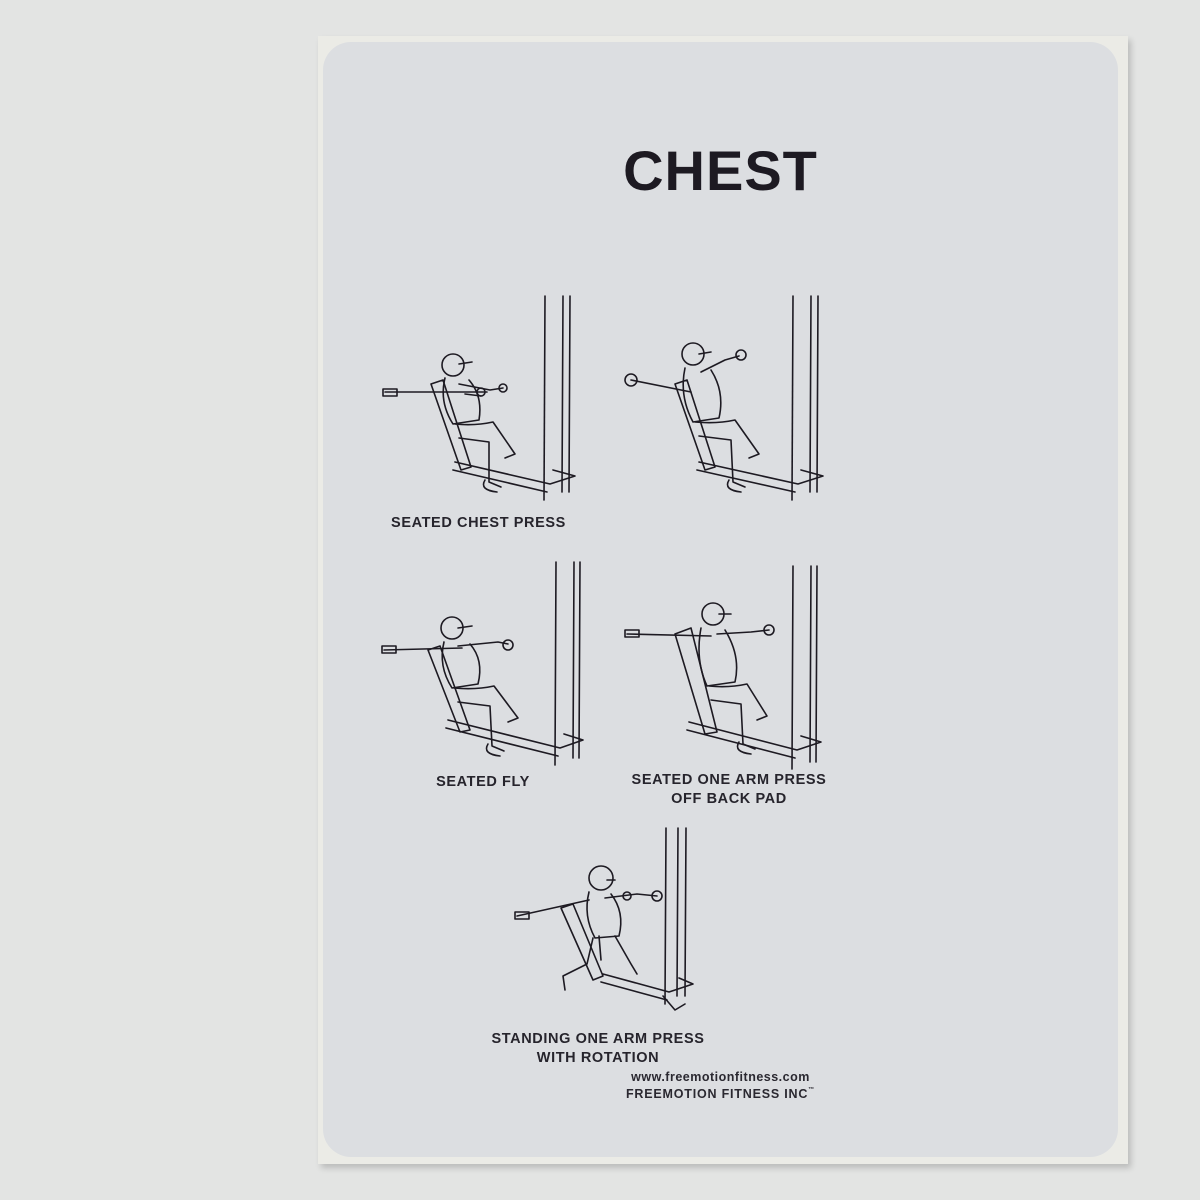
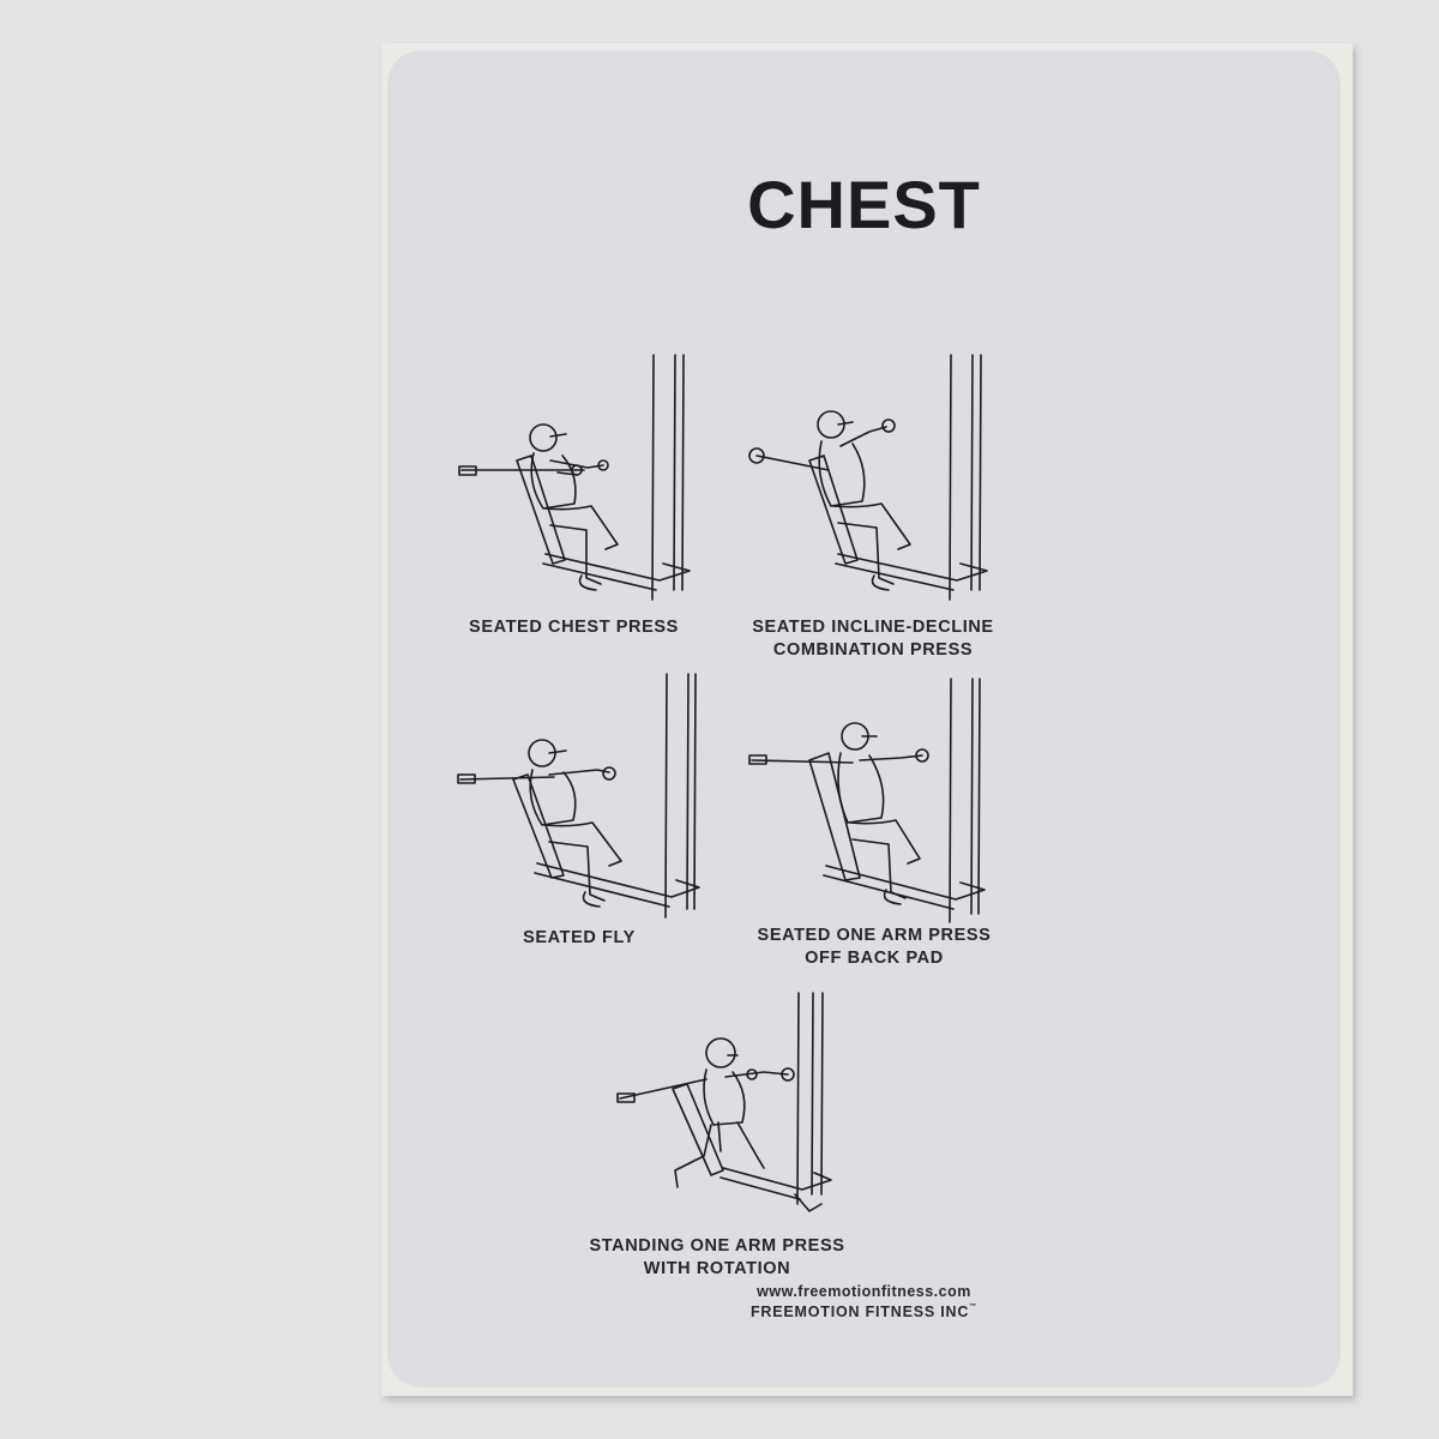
  CHEST
  SEATED CHEST PRESS
+ SEATED INCLINE-DECLINE
+ COMBINATION PRESS
  SEATED FLY
  SEATED ONE ARM PRESS
  OFF BACK PAD
  STANDING ONE ARM PRESS
  WITH ROTATION
  www.freemotionfitness.com
  FREEMOTION FITNESS INC
